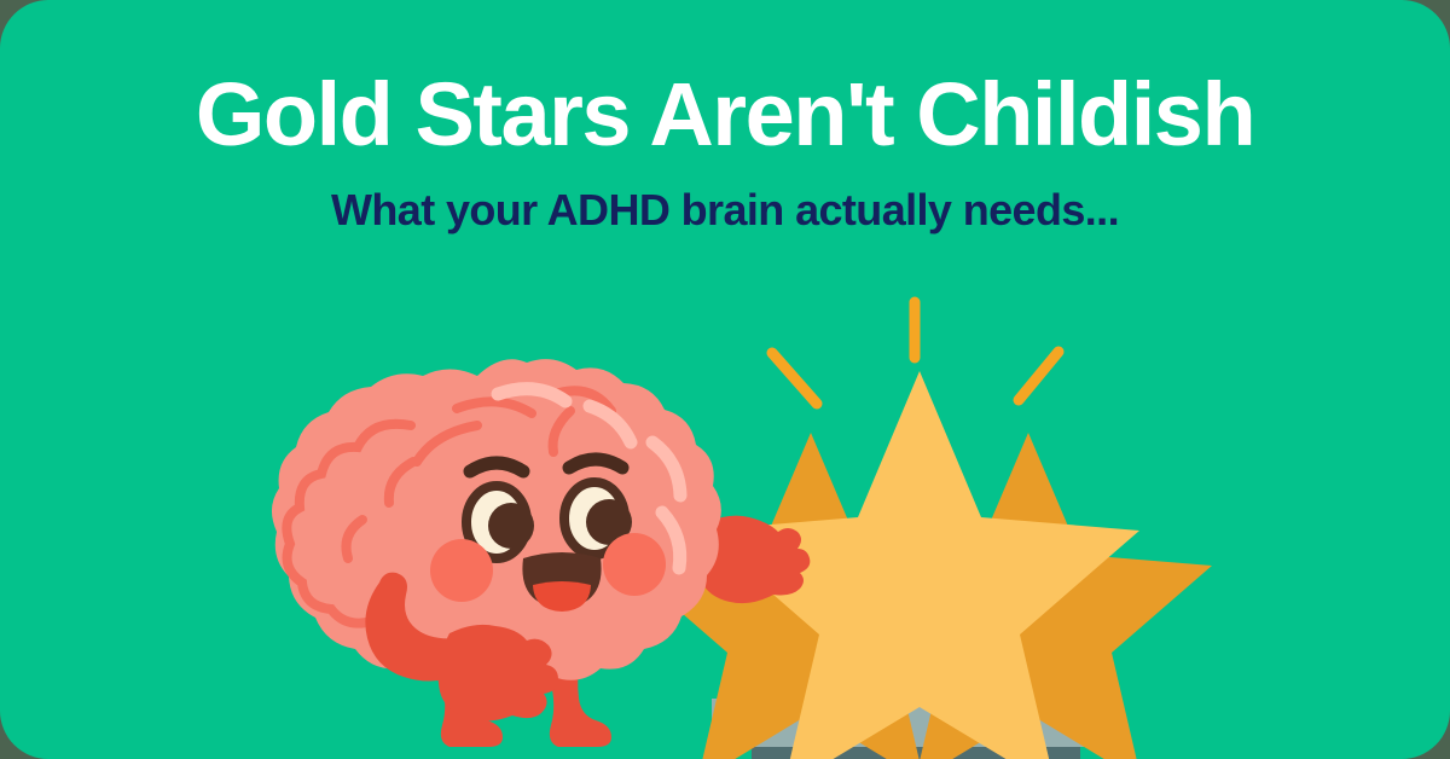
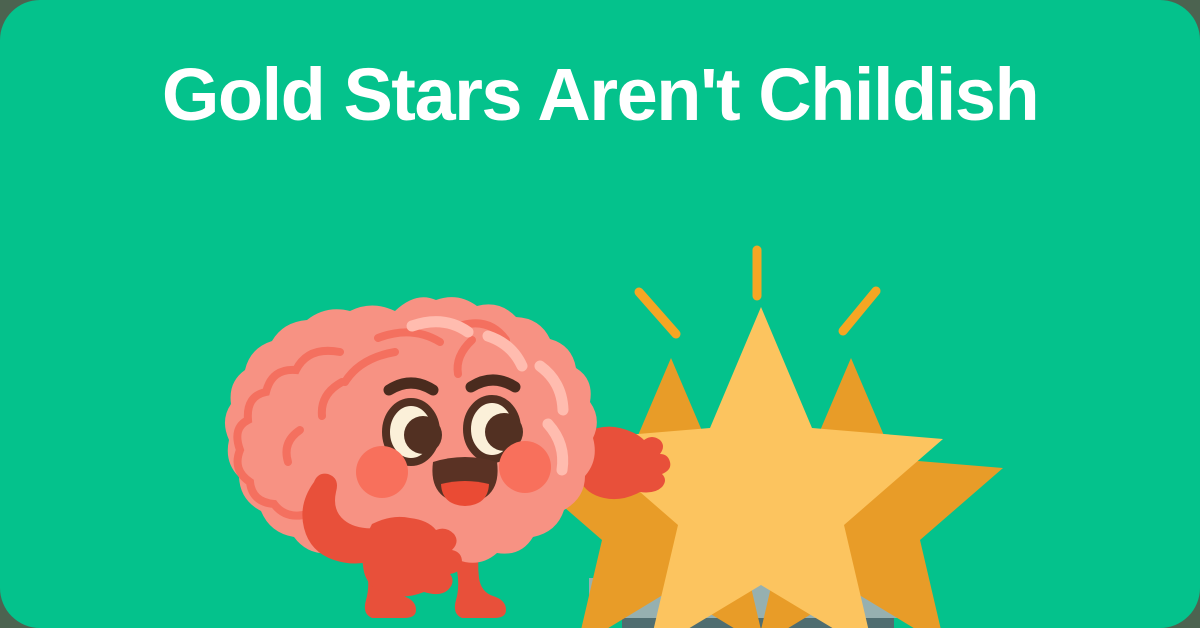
  Gold Stars Aren't Childish
- What your ADHD brain actually needs...
